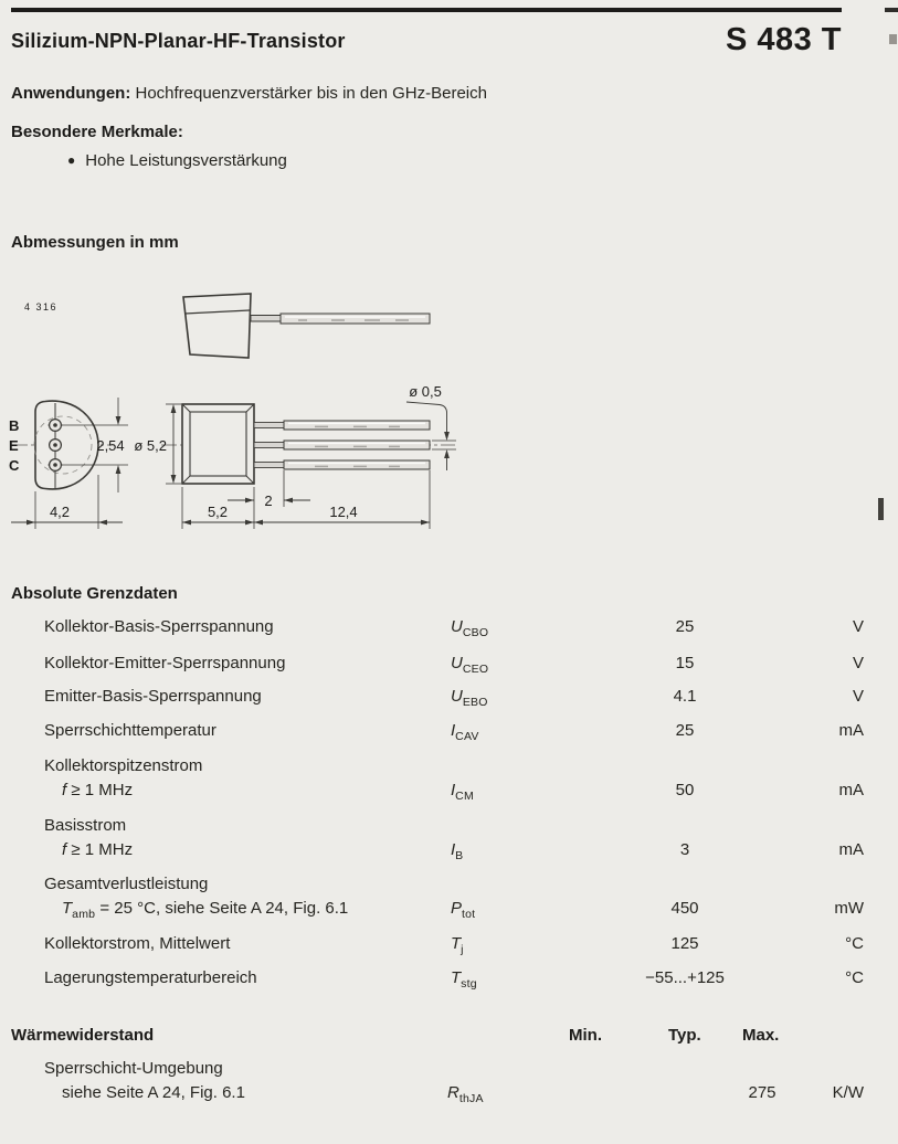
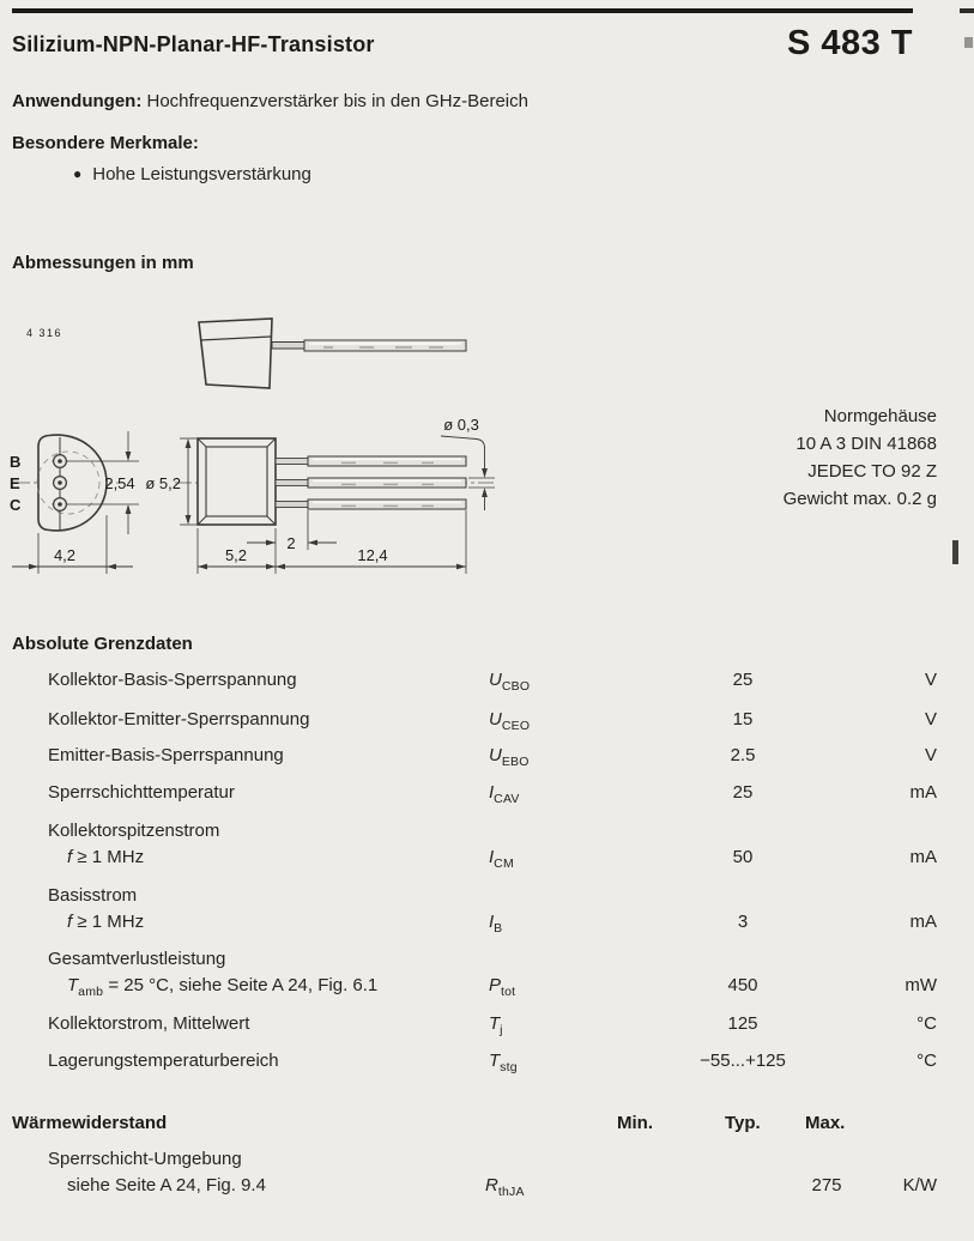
  Silizium-NPN-Planar-HF-Transistor
  S 483 T
  Anwendungen: Hochfrequenzverstärker bis in den GHz-Bereich
  Besondere Merkmale:
  ● Hohe Leistungsverstärkung
  Abmessungen in mm
  4 316
  B
  E
  C
  2,54
  4,2
  ø 5,2
- ø 0,5
+ ø 0,3
  2
  5,2
  12,4
+ Normgehäuse
+ 10 A 3 DIN 41868
+ JEDEC TO 92 Z
+ Gewicht max. 0.2 g
  Absolute Grenzdaten
  Kollektor-Basis-Sperrspannung
  UCBO
  25
  V
  Kollektor-Emitter-Sperrspannung
  UCEO
  15
  V
  Emitter-Basis-Sperrspannung
  UEBO
- 4.1
+ 2.5
  V
  Sperrschichttemperatur
  ICAV
  25
  mA
  Kollektorspitzenstrom
  f ≥ 1 MHz
  ICM
  50
  mA
  Basisstrom
  f ≥ 1 MHz
  IB
  3
  mA
  Gesamtverlustleistung
  Tamb = 25 °C, siehe Seite A 24, Fig. 6.1
  Ptot
  450
  mW
  Kollektorstrom, Mittelwert
  Tj
  125
  °C
  Lagerungstemperaturbereich
  Tstg
  −55...+125
  °C
  Wärmewiderstand
  Min.
  Typ.
  Max.
  Sperrschicht-Umgebung
- siehe Seite A 24, Fig. 6.1
+ siehe Seite A 24, Fig. 9.4
  RthJA
  275
  K/W
